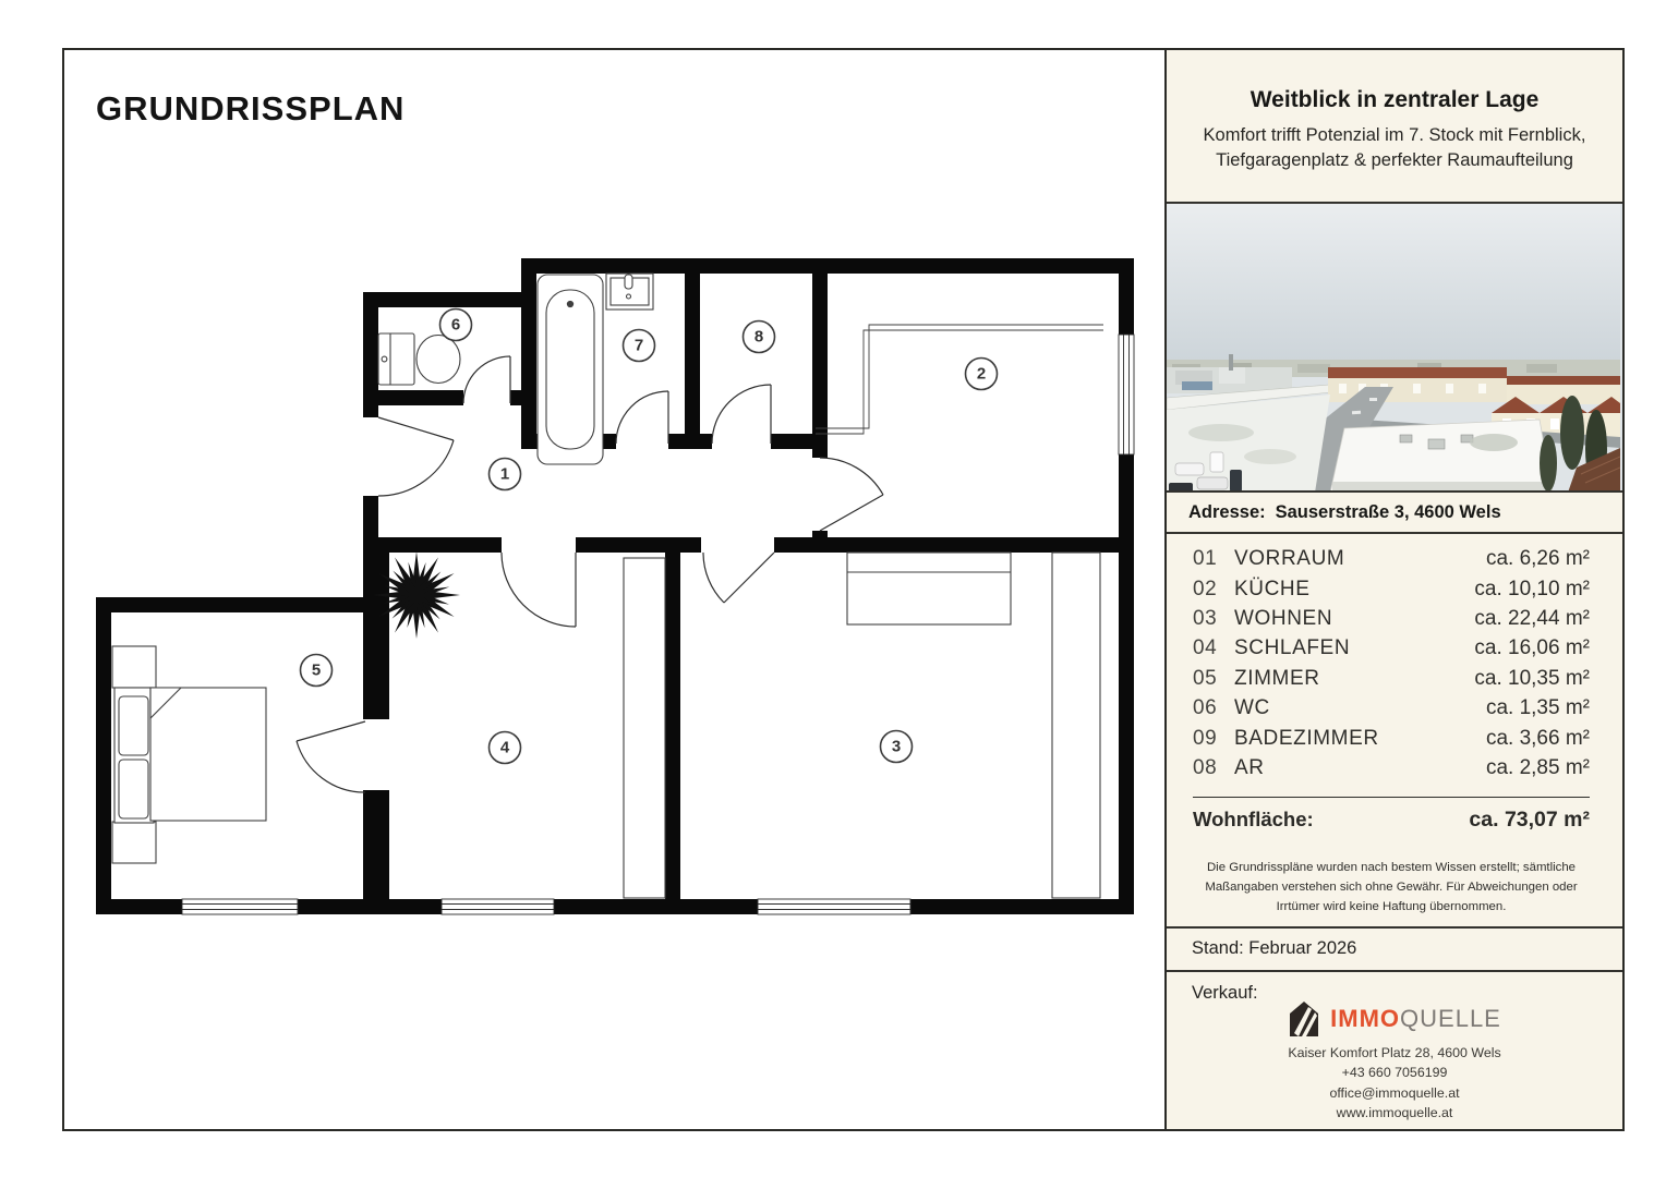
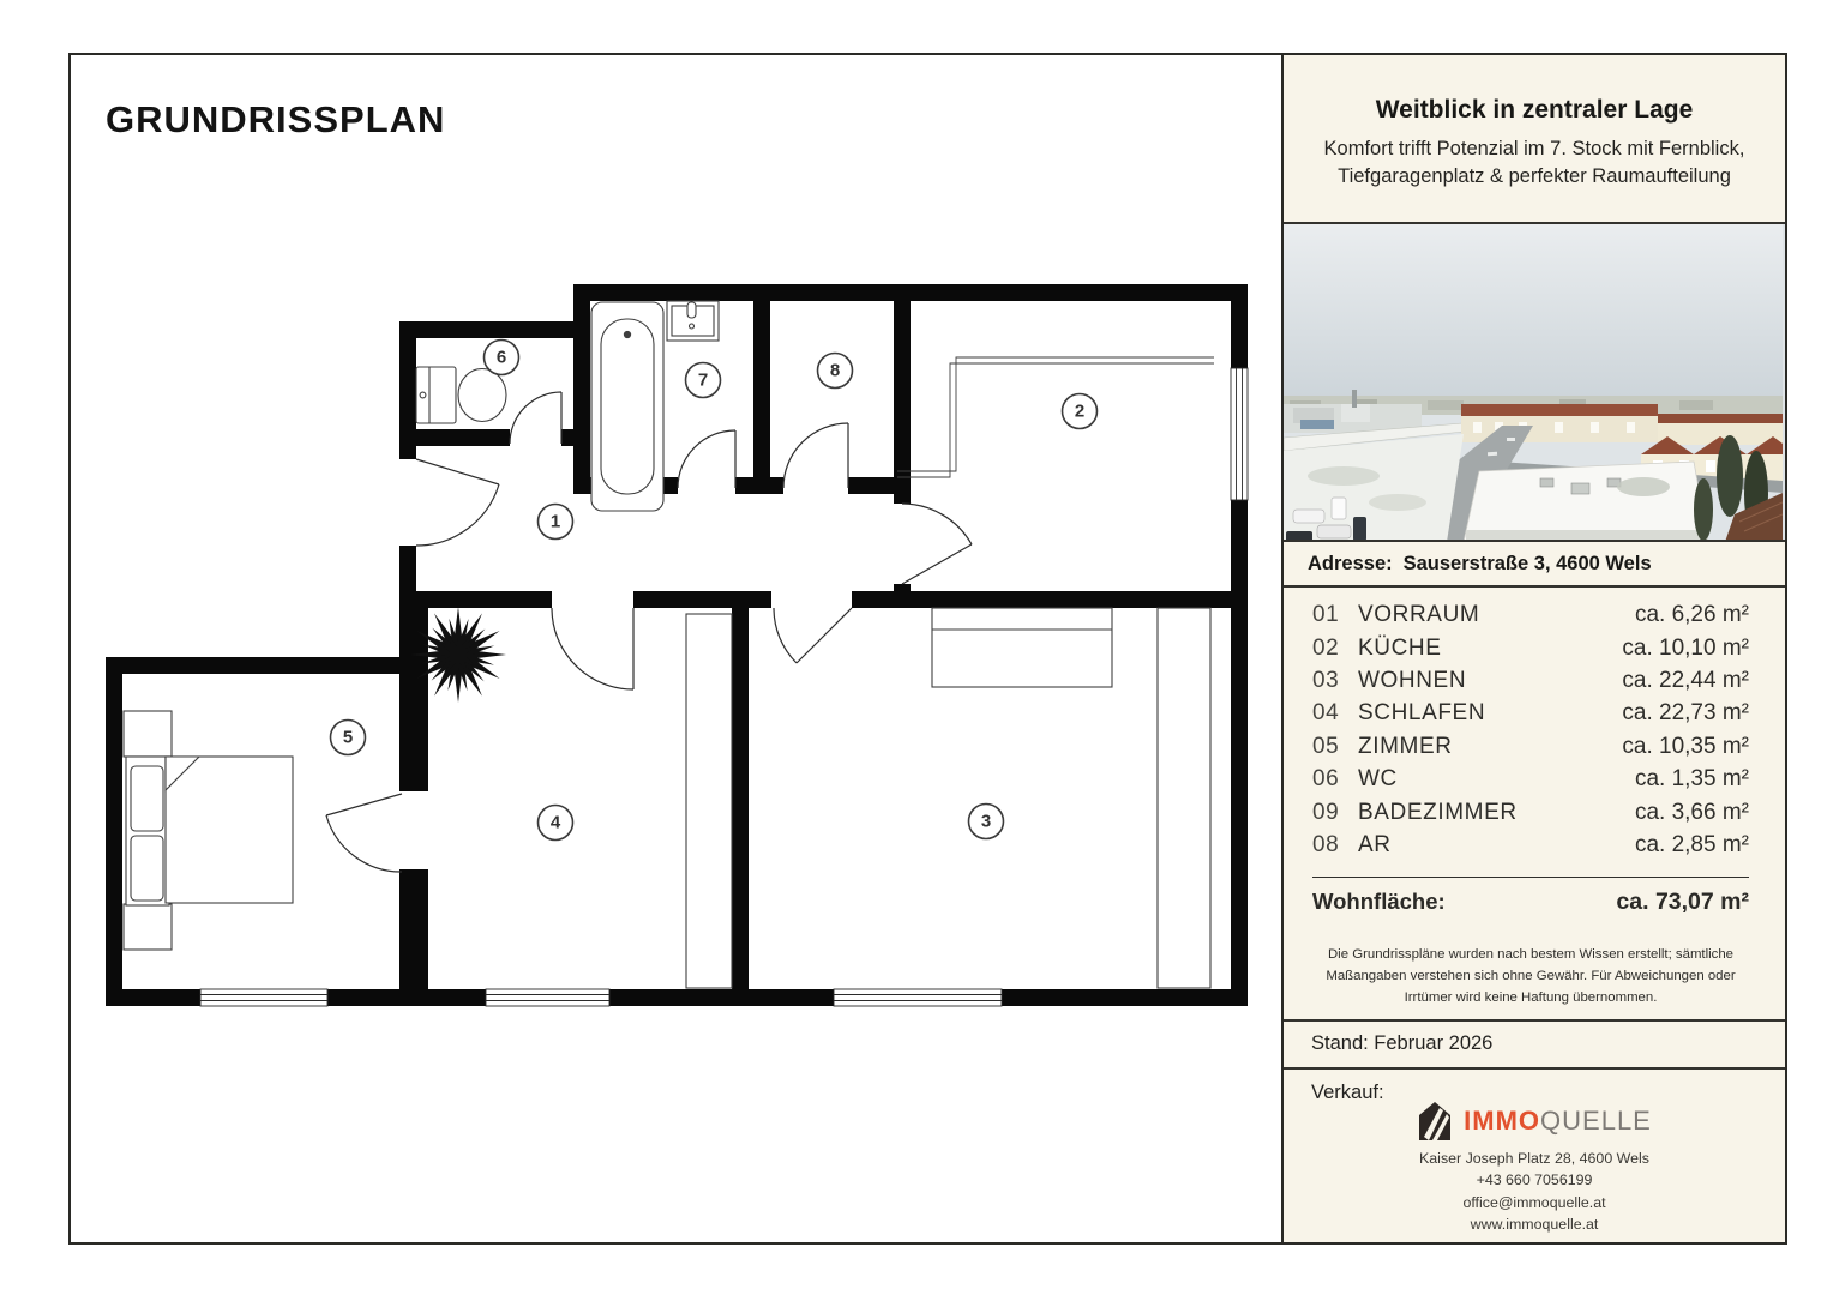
  GRUNDRISSPLAN
  1
  2
  3
  4
  5
  6
  7
  8
  Weitblick in zentraler Lage
  Komfort trifft Potenzial im 7. Stock mit Fernblick,
  Tiefgaragenplatz & perfekter Raumaufteilung
  Adresse:
  Sauserstraße 3, 4600 Wels
  01
  VORRAUM
  ca. 6,26 m²
  02
  KÜCHE
  ca. 10,10 m²
  03
  WOHNEN
  ca. 22,44 m²
  04
  SCHLAFEN
- ca. 16,06 m²
+ ca. 22,73 m²
  05
  ZIMMER
  ca. 10,35 m²
  06
  WC
  ca. 1,35 m²
  09
  BADEZIMMER
  ca. 3,66 m²
  08
  AR
  ca. 2,85 m²
  Wohnfläche:
  ca. 73,07 m²
  Die Grundrisspläne wurden nach bestem Wissen erstellt; sämtliche Maßangaben verstehen sich ohne Gewähr. Für Abweichungen oder Irrtümer wird keine Haftung übernommen.
  Stand: Februar 2026
  Verkauf:
  IMMOQUELLE
- Kaiser Komfort Platz 28, 4600 Wels
+ Kaiser Joseph Platz 28, 4600 Wels
  +43 660 7056199
  office@immoquelle.at
  www.immoquelle.at
